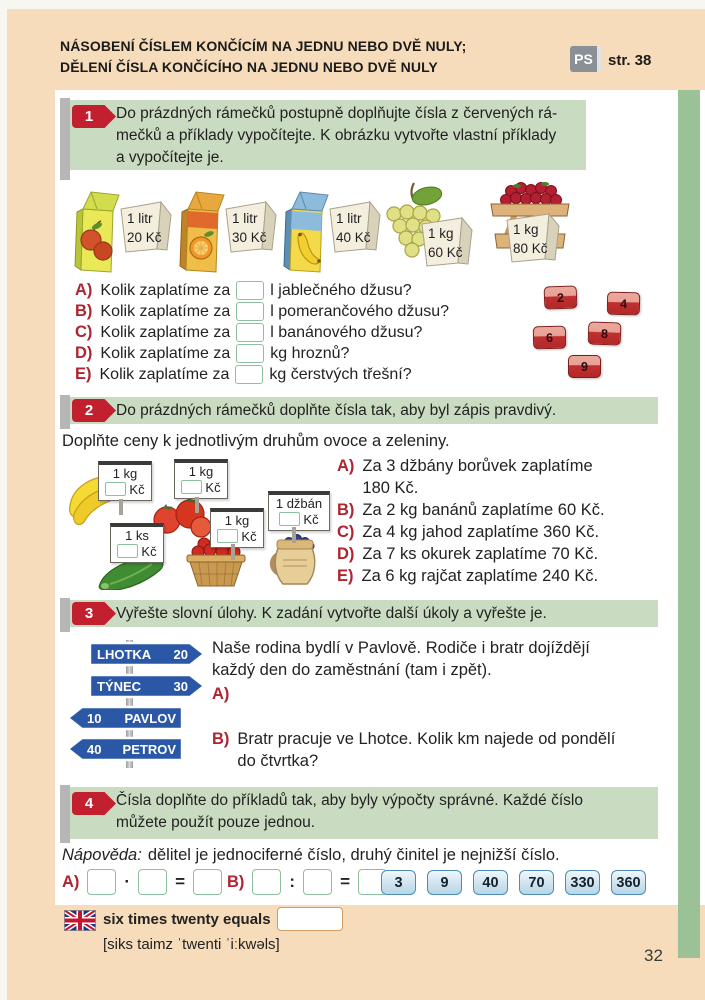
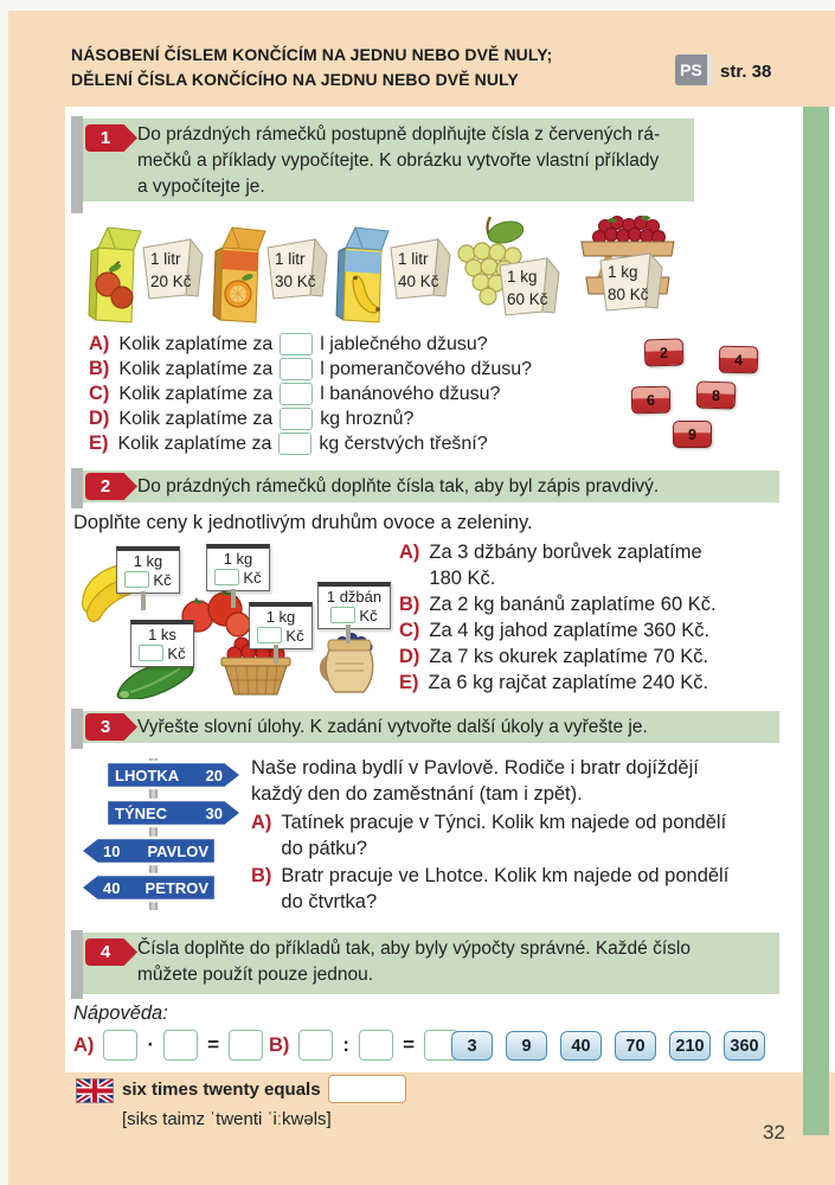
  NÁSOBENÍ ČÍSLEM KONČÍCÍM NA JEDNU NEBO DVĚ NULY;
  DĚLENÍ ČÍSLA KONČÍCÍHO NA JEDNU NEBO DVĚ NULY
  PS
  str. 38
  1
  Do prázdných rámečků postupně doplňujte čísla z červených rá-
  mečků a příklady vypočítejte. K obrázku vytvořte vlastní příklady
  a vypočítejte je.
  1 litr
  20 Kč
  1 litr
  30 Kč
  1 litr
  40 Kč
  1 kg
  60 Kč
  1 kg
  80 Kč
  A)
  Kolik zaplatíme za
  l jablečného džusu?
  B)
  Kolik zaplatíme za
  l pomerančového džusu?
  C)
  Kolik zaplatíme za
  l banánového džusu?
  D)
  Kolik zaplatíme za
  kg hroznů?
  E)
  Kolik zaplatíme za
  kg čerstvých třešní?
  4
  6
  9
  2
  Do prázdných rámečků doplňte čísla tak, aby byl zápis pravdivý.
  Doplňte ceny k jednotlivým druhům ovoce a zeleniny.
  1 kg
  Kč
  1 kg
  Kč
  1 ks
  Kč
  1 kg
  Kč
  1 džbán
  Kč
  A)
  Za 3 džbány borůvek zaplatíme
  180 Kč.
  B)
  Za 2 kg banánů zaplatíme 60 Kč.
  C)
  Za 4 kg jahod zaplatíme 360 Kč.
  D)
  Za 7 ks okurek zaplatíme 70 Kč.
  E)
  Za 6 kg rajčat zaplatíme 240 Kč.
  3
  Vyřešte slovní úlohy. K zadání vytvořte další úkoly a vyřešte je.
  LHOTKA
  20
  TÝNEC
  30
  10
  PAVLOV
  40
  PETROV
  Naše rodina bydlí v Pavlově. Rodiče i bratr dojíždějí
  každý den do zaměstnání (tam i zpět).
  A)
+ Tatínek pracuje v Týnci. Kolik km najede od pondělí
+ do pátku?
  B)
  Bratr pracuje ve Lhotce. Kolik km najede od pondělí
  do čtvrtka?
  4
  Čísla doplňte do příkladů tak, aby byly výpočty správné. Každé číslo
  můžete použít pouze jednou.
  Nápověda:
- dělitel je jednociferné číslo, druhý činitel je nejnižší číslo.
  A)
  ·
  =
  B)
  :
  =
  3
  9
  40
  70
- 330
+ 210
  360
  six times twenty equals
  [siks taimz ˈtwenti ˈiːkwəls]
  32
